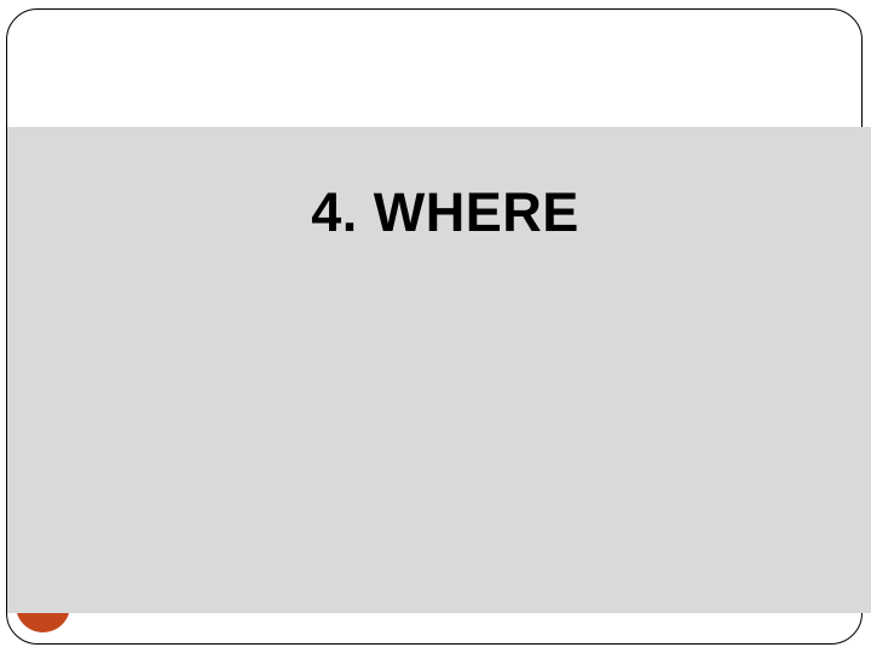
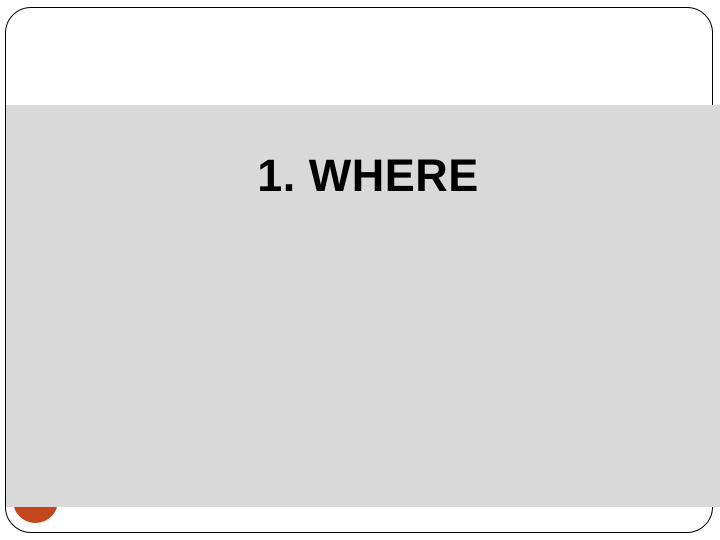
- 4. WHERE
+ 1. WHERE
